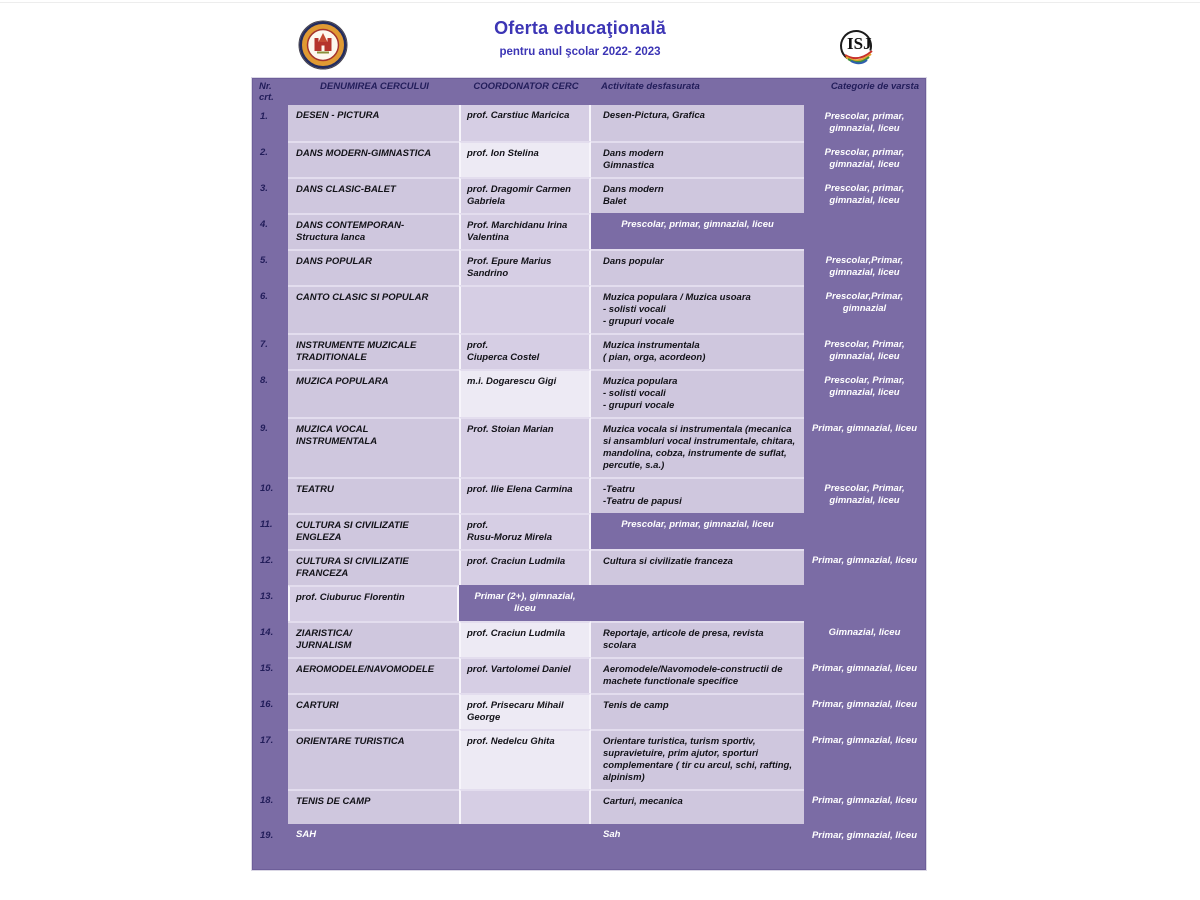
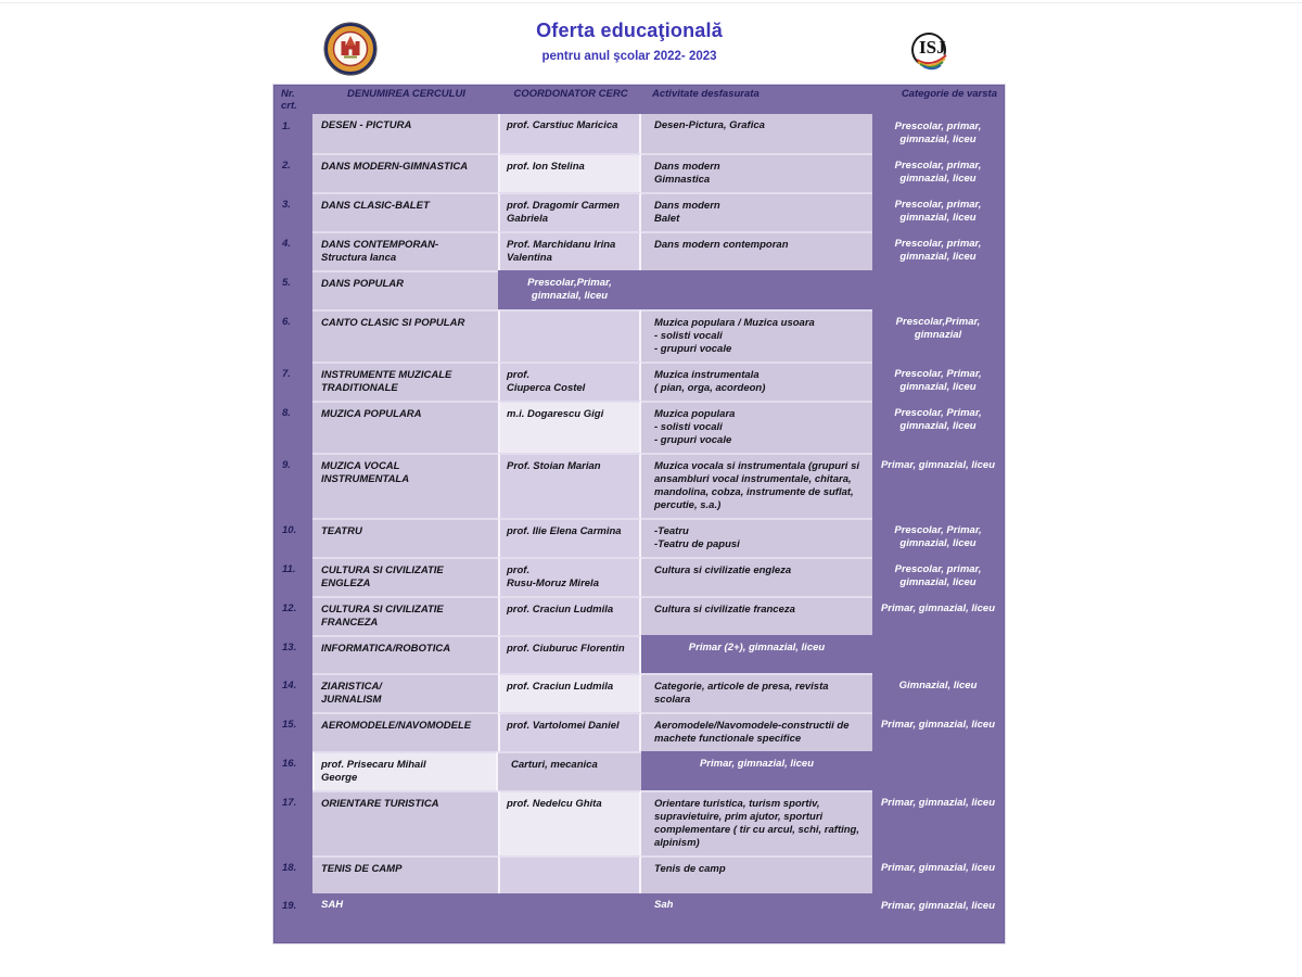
  Oferta educaţională
  pentru anul şcolar 2022- 2023
  ISJ
  Nr.
  crt.
  DENUMIREA CERCULUI
  COORDONATOR CERC
  Activitate desfasurata
  Categorie de varsta
  1.
  DESEN - PICTURA
  prof. Carstiuc Maricica
  Desen-Pictura, Grafica
  Prescolar, primar, gimnazial, liceu
  2.
  DANS MODERN-GIMNASTICA
  prof. Ion Stelina
  Dans modern
  Gimnastica
  Prescolar, primar, gimnazial, liceu
  3.
  DANS CLASIC-BALET
  prof. Dragomir Carmen
  Gabriela
  Dans modern
  Balet
  Prescolar, primar, gimnazial, liceu
  4.
  DANS CONTEMPORAN-
  Structura Ianca
  Prof. Marchidanu Irina
  Valentina
+ Dans modern contemporan
  Prescolar, primar, gimnazial, liceu
  5.
  DANS POPULAR
- Prof. Epure Marius
- Sandrino
- Dans popular
  Prescolar,Primar, gimnazial, liceu
  6.
  CANTO CLASIC SI POPULAR
  Muzica populara / Muzica usoara
  - solisti vocali
  - grupuri vocale
  Prescolar,Primar, gimnazial
  7.
  INSTRUMENTE MUZICALE
  TRADITIONALE
  prof.
  Ciuperca Costel
  Muzica instrumentala
  ( pian, orga, acordeon)
  Prescolar, Primar, gimnazial, liceu
  8.
  MUZICA POPULARA
  m.i. Dogarescu Gigi
  Muzica populara
  - solisti vocali
  - grupuri vocale
  Prescolar, Primar, gimnazial, liceu
  9.
  MUZICA VOCAL
  INSTRUMENTALA
  Prof. Stoian Marian
- Muzica vocala si instrumentala (mecanica si ansambluri vocal instrumentale, chitara, mandolina, cobza, instrumente de suflat, percutie, s.a.)
+ Muzica vocala si instrumentala (grupuri si ansambluri vocal instrumentale, chitara, mandolina, cobza, instrumente de suflat, percutie, s.a.)
  Primar, gimnazial, liceu
  10.
  TEATRU
  prof. Ilie Elena Carmina
  -Teatru
  -Teatru de papusi
  Prescolar, Primar, gimnazial, liceu
  11.
  CULTURA SI CIVILIZATIE
  ENGLEZA
  prof.
  Rusu-Moruz Mirela
+ Cultura si civilizatie engleza
  Prescolar, primar, gimnazial, liceu
  12.
  CULTURA SI CIVILIZATIE
  FRANCEZA
  prof. Craciun Ludmila
  Cultura si civilizatie franceza
  Primar, gimnazial, liceu
  13.
+ INFORMATICA/ROBOTICA
  prof. Ciuburuc Florentin
  Primar (2+), gimnazial, liceu
  14.
  ZIARISTICA/
  JURNALISM
  prof. Craciun Ludmila
- Reportaje, articole de presa, revista scolara
+ Categorie, articole de presa, revista scolara
  Gimnazial, liceu
  15.
  AEROMODELE/NAVOMODELE
  prof. Vartolomei Daniel
  Aeromodele/Navomodele-constructii de machete functionale specifice
  Primar, gimnazial, liceu
  16.
- CARTURI
  prof. Prisecaru Mihail
  George
- Tenis de camp
+ Carturi, mecanica
  Primar, gimnazial, liceu
  17.
  ORIENTARE TURISTICA
  prof. Nedelcu Ghita
  Orientare turistica, turism sportiv, supravietuire, prim ajutor, sporturi complementare ( tir cu arcul, schi, rafting, alpinism)
  Primar, gimnazial, liceu
  18.
  TENIS DE CAMP
- Carturi, mecanica
+ Tenis de camp
  Primar, gimnazial, liceu
  19.
  SAH
  Sah
  Primar, gimnazial, liceu
